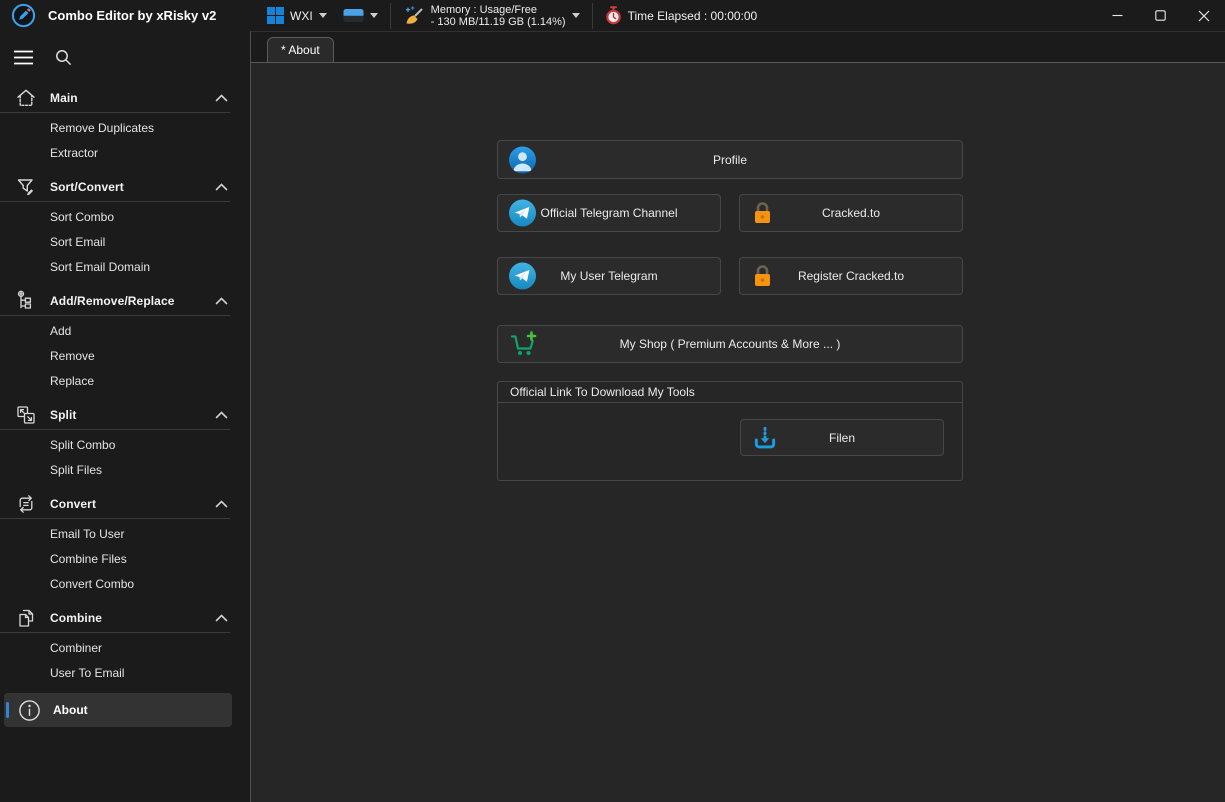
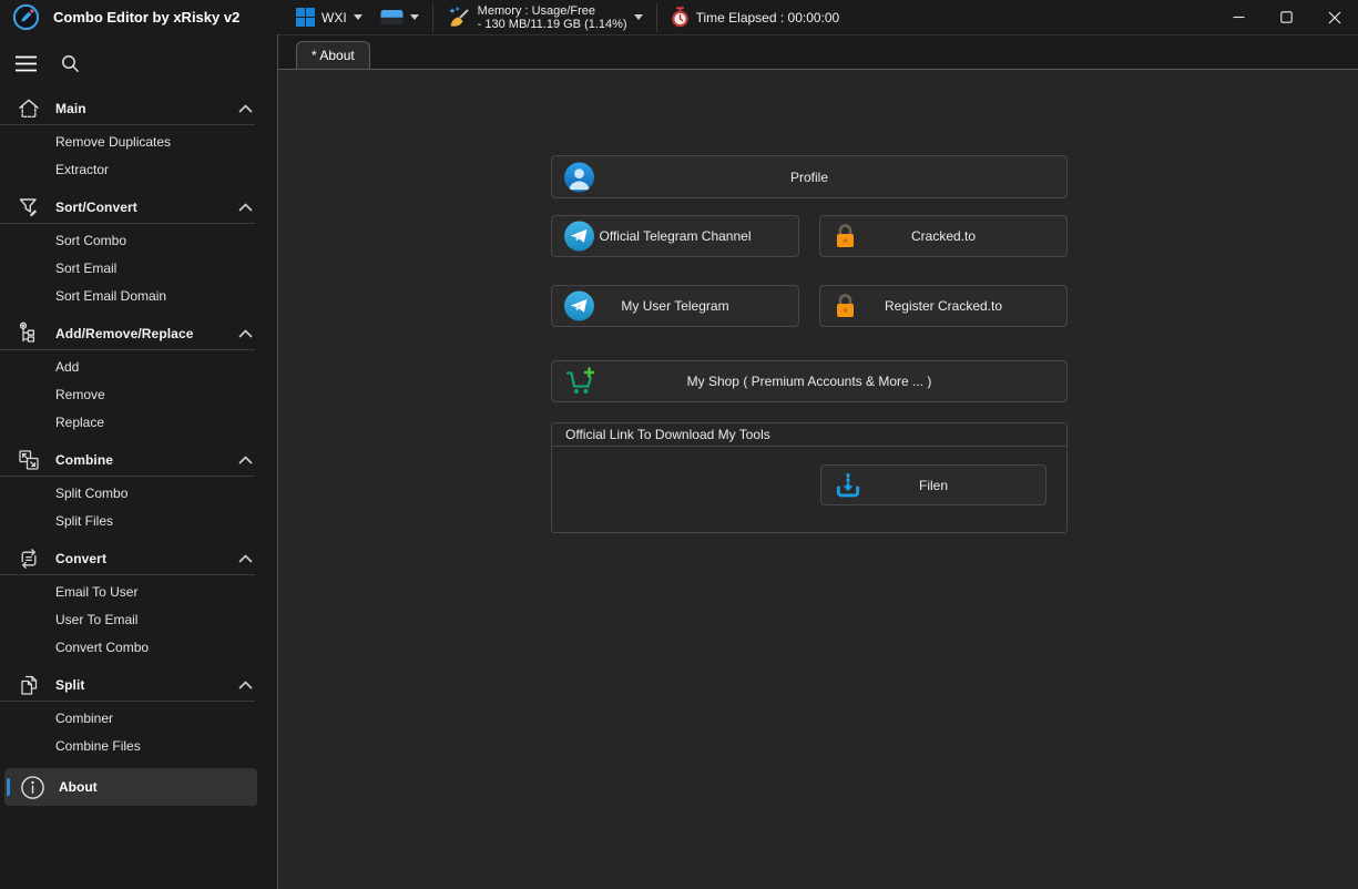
  Combo Editor by xRisky v2
  Main
  Remove Duplicates
  Extractor
  Sort/Convert
  Sort Combo
  Sort Email
  Sort Email Domain
  Add/Remove/Replace
  Add
  Remove
  Replace
- Split
+ Combine
  Split Combo
  Split Files
  Convert
  Email To User
- Combine Files
+ User To Email
  Convert Combo
- Combine
+ Split
  Combiner
- User To Email
+ Combine Files
  About
  WXI
  Memory : Usage/Free
  - 130 MB/11.19 GB (1.14%)
  Time Elapsed : 00:00:00
  * About
  Profile
  Official Telegram Channel
  Cracked.to
  My User Telegram
  Register Cracked.to
  My Shop ( Premium Accounts & More ... )
  Official Link To Download My Tools
  Filen
